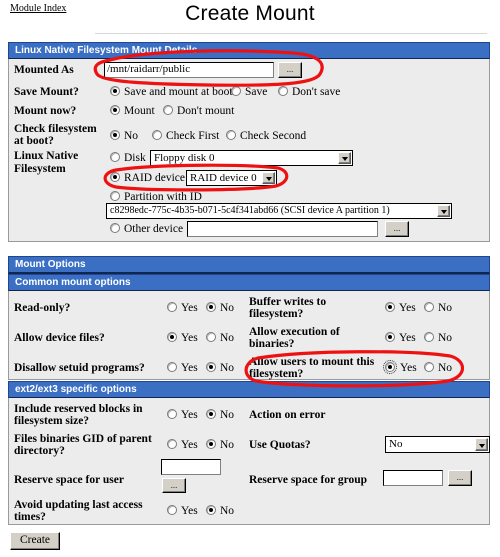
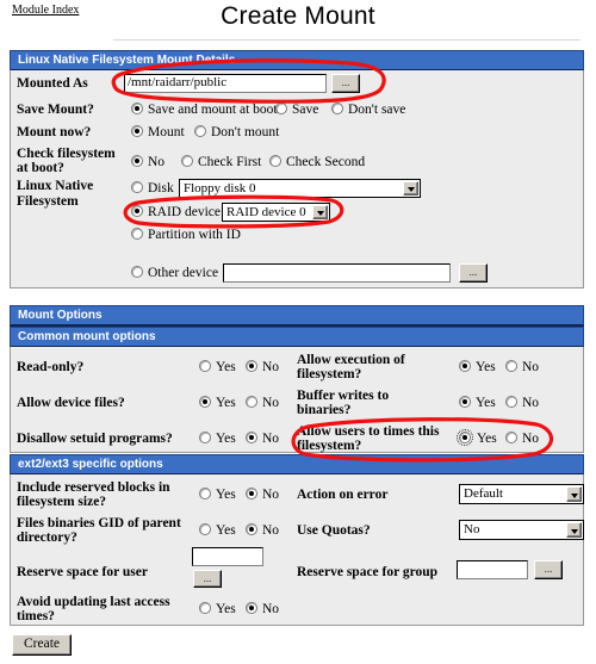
  Module Index
  Create Mount
  Linux Native Filesystem Mount D
  Mounted As
  /mnt/raidarr/public
  ...
  Save Mount?
  Save and mount at boo
  Save
  Don't save
  Mount now?
  Mount
  Don't mount
  Check filesystem
  at boot?
  No
  Check First
  Check Second
  Linux Native
  Filesystem
  Disk
  Floppy disk 0
  RAID device
  RAID device 0
  Partition with ID
- c8298edc-775c-4b35-b071-5c4f341abd66 (SCSI device A partition 1)
  Other device
  ...
  Mount Options
  Common mount options
  Read-only?
  Yes
  No
  Allow device files?
  Yes
  No
  Disallow setuid programs?
  Yes
  No
- Buffer writes to
+ Allow execution of
  filesystem?
  Yes
  No
- Allow execution of
+ Buffer writes to
  binaries?
  Yes
  No
- Allow users to mount this
+ Allow users to times this
  filesystem?
  Yes
  No
  ext2/ext3 specific options
  Include reserved blocks in
  filesystem size?
  Yes
  No
  Action on error
+ Default
  Files binaries GID of parent
  directory?
  Yes
  No
  Use Quotas?
  No
  Reserve space for user
  ...
  Reserve space for group
  ...
  Avoid updating last access
  times?
  Yes
  No
  Create
